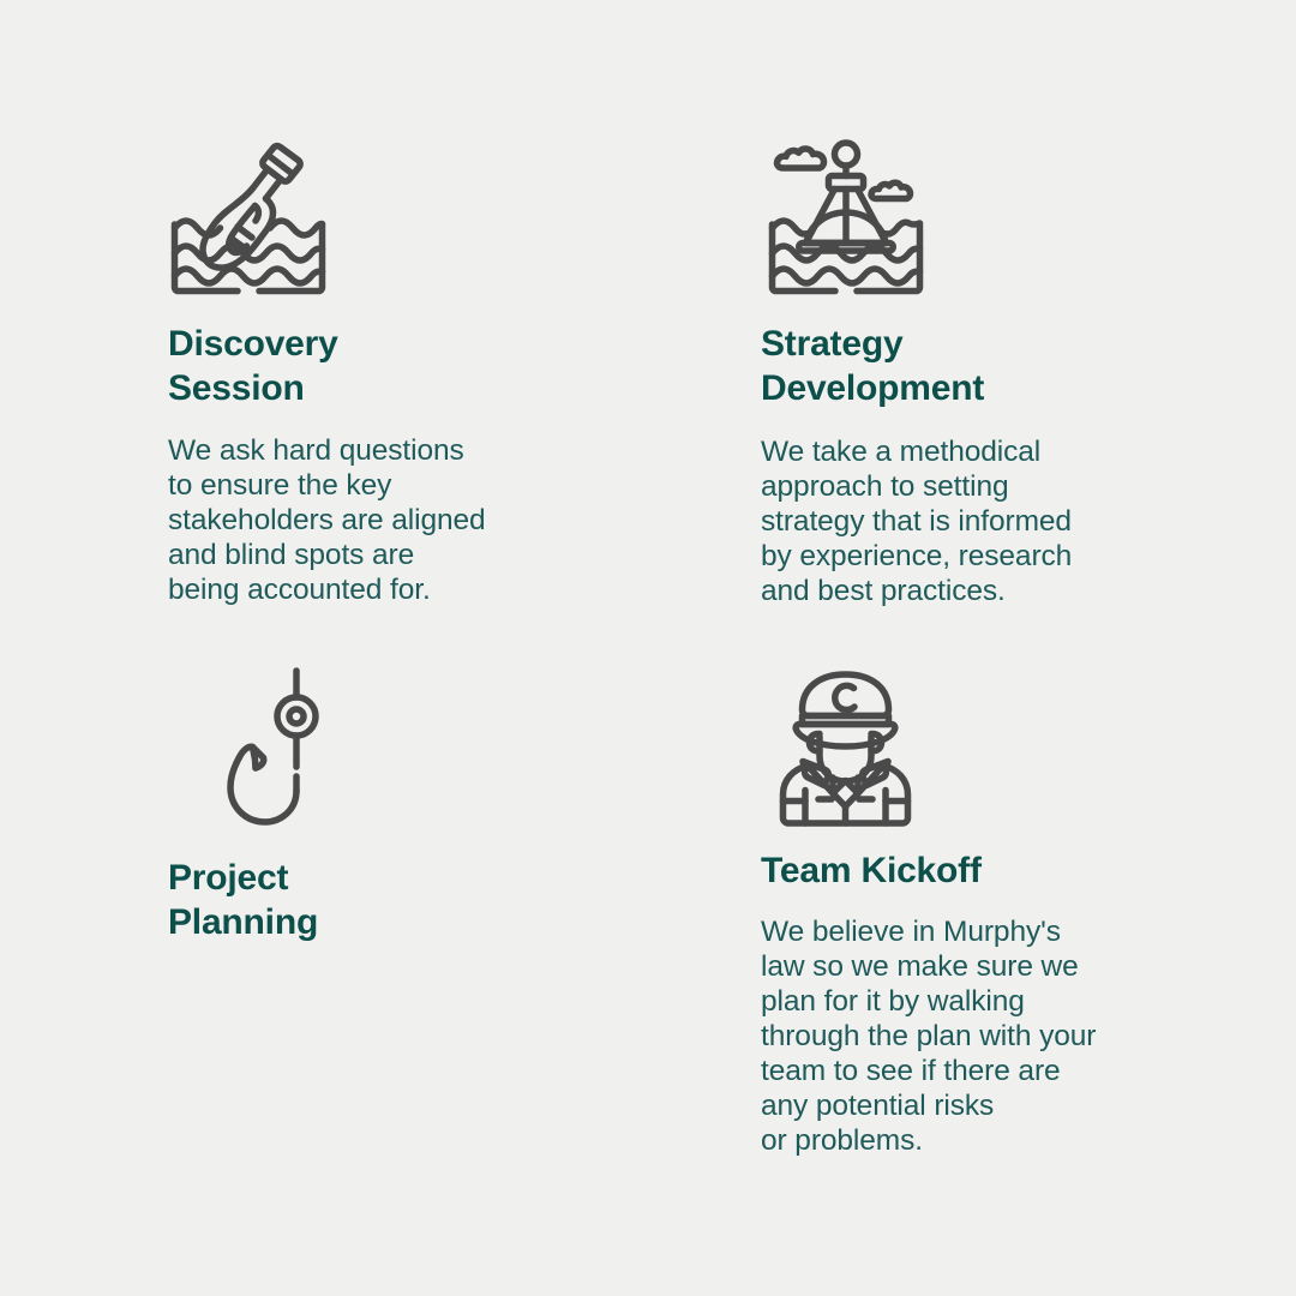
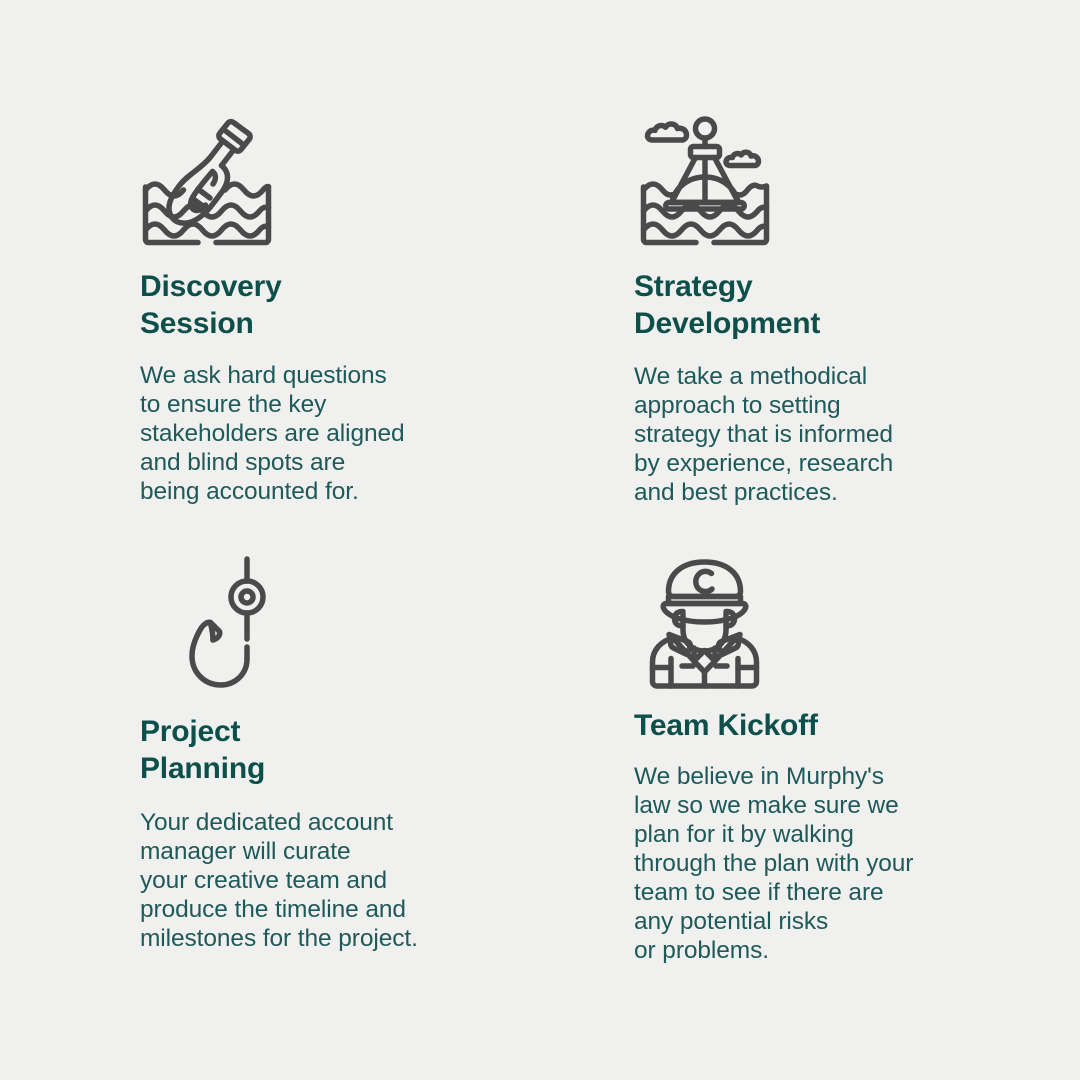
  Discovery
  Session
  We ask hard questions
  to ensure the key
  stakeholders are aligned
  and blind spots are
  being accounted for.
  Strategy
  Development
  We take a methodical
  approach to setting
  strategy that is informed
  by experience, research
  and best practices.
  Project
  Planning
+ Your dedicated account
+ manager will curate
+ your creative team and
+ produce the timeline and
+ milestones for the project.
  Team Kickoff
  We believe in Murphy's
  law so we make sure we
  plan for it by walking
  through the plan with your
  team to see if there are
  any potential risks
  or problems.
